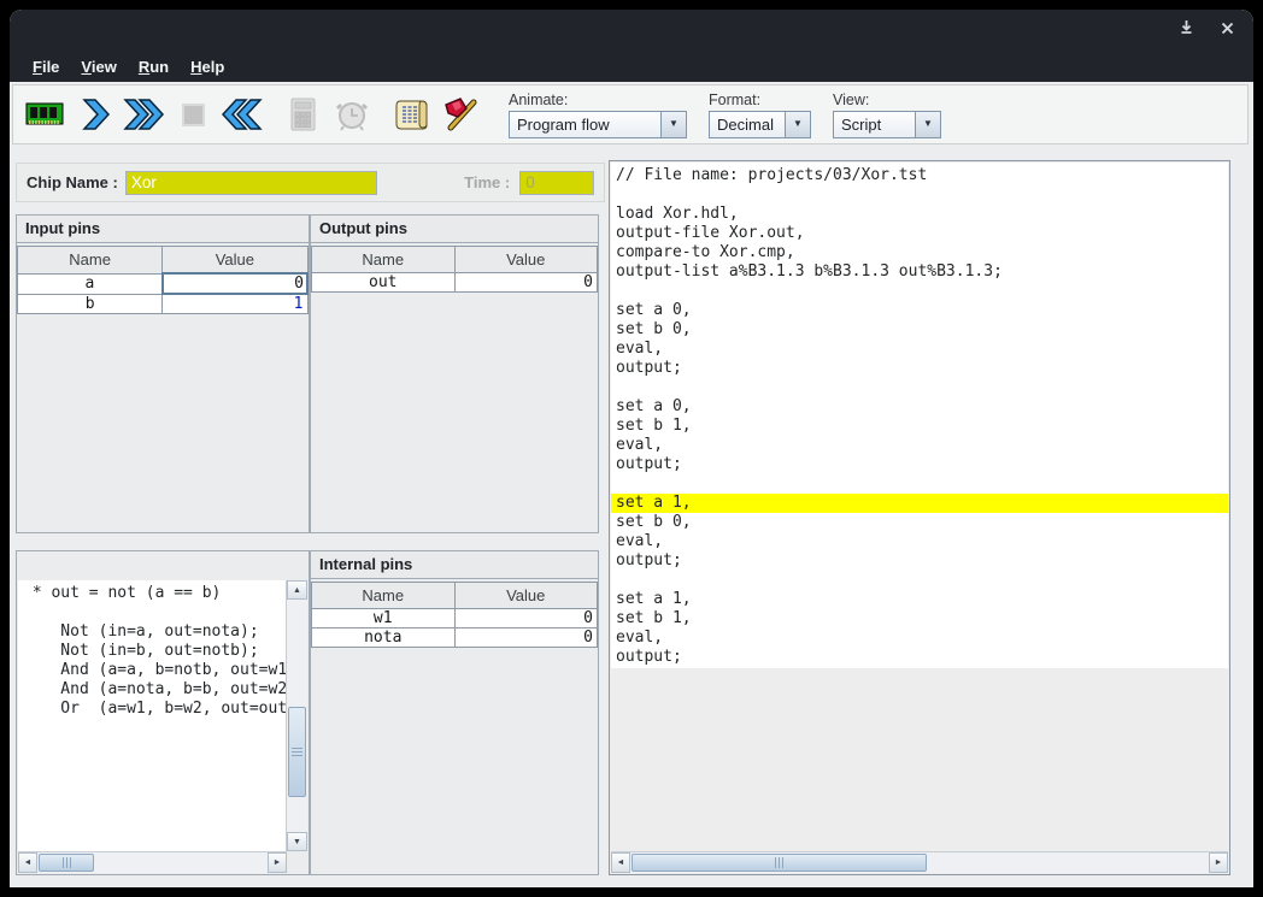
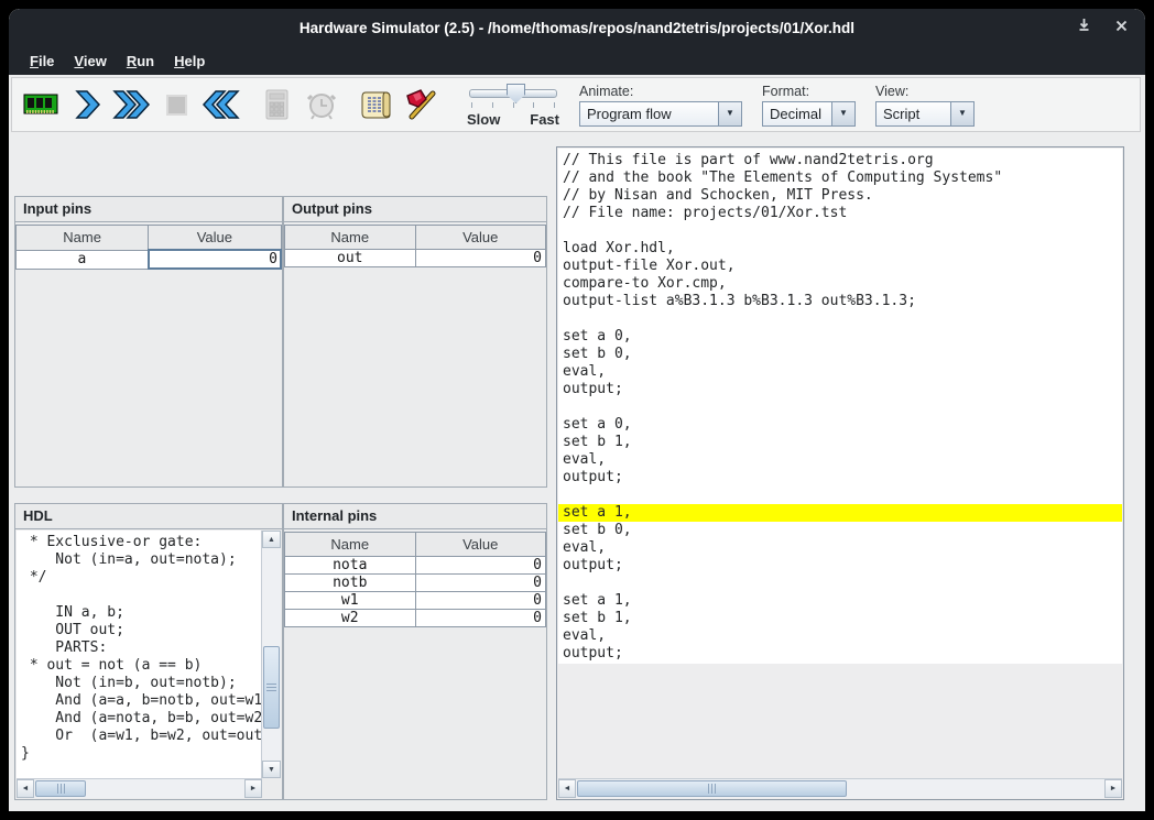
+ Hardware Simulator (2.5) - /home/thomas/repos/nand2tetris/projects/01/Xor.hdl
  File
  View
  Run
  Help
+ Slow
+ Fast
  Animate:
  Program flow
  ▼
  Format:
  Decimal
  ▼
  View:
  Script
  ▼
- Chip Name :
- Xor
- Time :
- 0
  Input pins
  Name	Value
  a	0
- b	1
  Output pins
  Name	Value
  out	0
+ HDL
+ * Exclusive-or gate:
- * out = not (a == b)
+ Not (in=a, out=nota);
+ */
+ IN a, b;
+ OUT out;
+ PARTS:
- Not (in=a, out=nota);
+ * out = not (a == b)
  Not (in=b, out=notb);
  And (a=a, b=notb, out=w1
  And (a=nota, b=b, out=w2
  Or (a=w1, b=w2, out=out
+ }
  Internal pins
  Name	Value
- w1	0
+ nota	0
+ notb	0
- nota	0
+ w1	0
+ w2	0
+ // This file is part of www.nand2tetris.org
+ // and the book "The Elements of Computing Systems"
+ // by Nisan and Schocken, MIT Press.
- // File name: projects/03/Xor.tst
+ // File name: projects/01/Xor.tst
  load Xor.hdl,
  output-file Xor.out,
  compare-to Xor.cmp,
  output-list a%B3.1.3 b%B3.1.3 out%B3.1.3;
  set a 0,
  set b 0,
  eval,
  output;
  set a 0,
  set b 1,
  eval,
  output;
  set a 1,
  set b 0,
  eval,
  output;
  set a 1,
  set b 1,
  eval,
  output;
